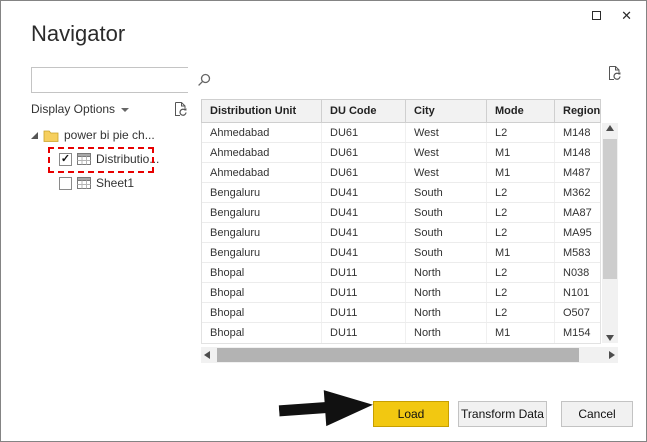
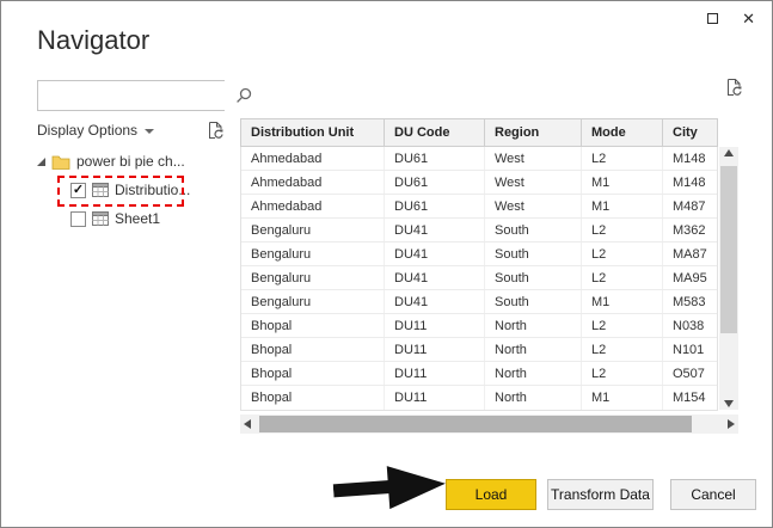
  ✕
  Navigator
  Display Options
  power bi pie ch...
  ✓
  Distributio...
  Sheet1
  Distribution Unit
  DU Code
- City
+ Region
  Mode
- Region
+ City
  Ahmedabad
  DU61
  West
  L2
  M148
  Ahmedabad
  DU61
  West
  M1
  M148
  Ahmedabad
  DU61
  West
  M1
  M487
  Bengaluru
  DU41
  South
  L2
  M362
  Bengaluru
  DU41
  South
  L2
  MA87
  Bengaluru
  DU41
  South
  L2
  MA95
  Bengaluru
  DU41
  South
  M1
  M583
  Bhopal
  DU11
  North
  L2
  N038
  Bhopal
  DU11
  North
  L2
  N101
  Bhopal
  DU11
  North
  L2
  O507
  Bhopal
  DU11
  North
  M1
  M154
  Load
  Transform Data
  Cancel
